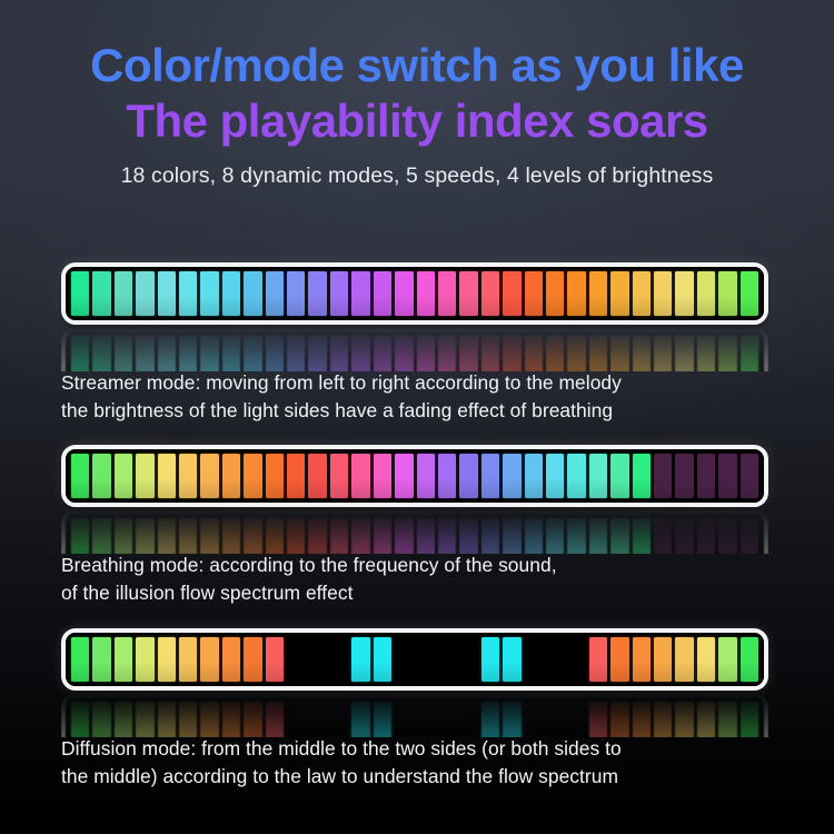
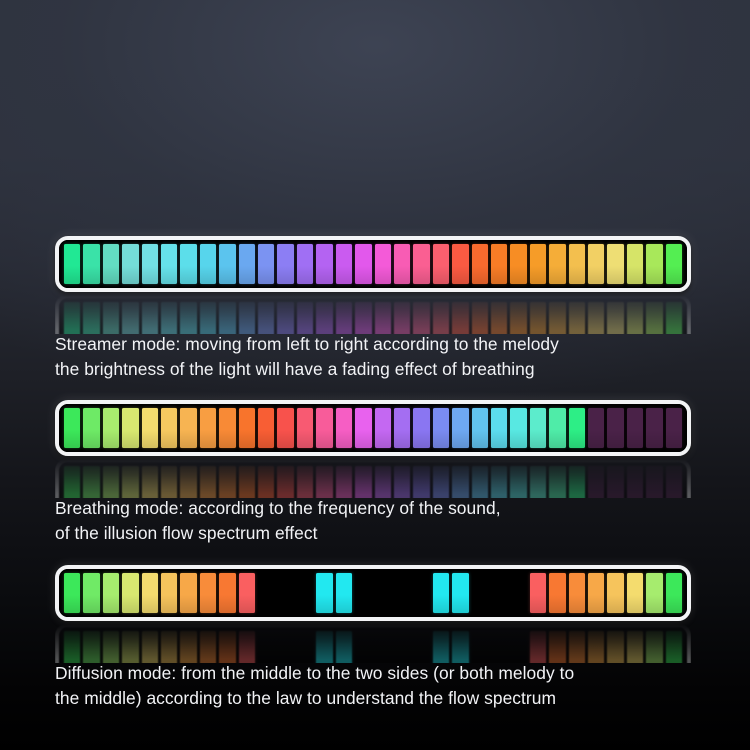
- Color/mode switch as you like
- The playability index soars
- 18 colors, 8 dynamic modes, 5 speeds, 4 levels of brightness
  Streamer mode: moving from left to right according to the melody
- the brightness of the light sides have a fading effect of breathing
+ the brightness of the light will have a fading effect of breathing
  Breathing mode: according to the frequency of the sound,
  of the illusion flow spectrum effect
- Diffusion mode: from the middle to the two sides (or both sides to
+ Diffusion mode: from the middle to the two sides (or both melody to
  the middle) according to the law to understand the flow spectrum
